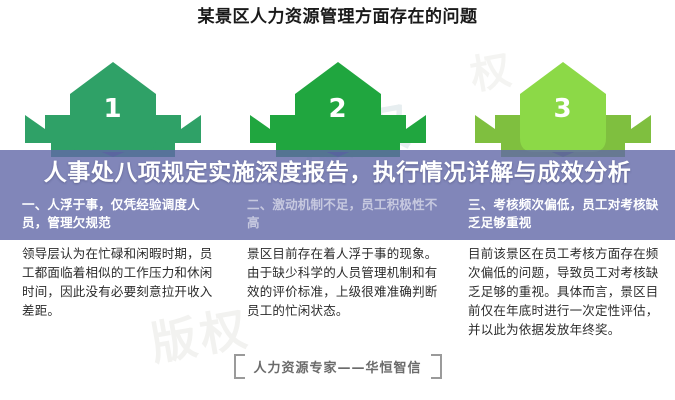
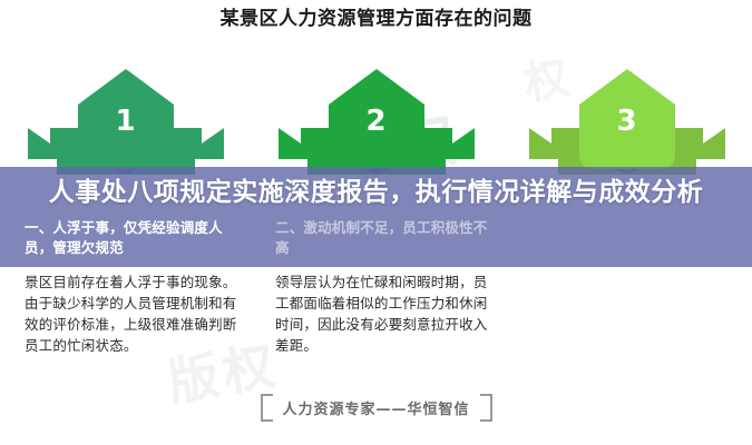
  某景区人力资源管理方面存在的问题
  1
  2
  3
  人事处八项规定实施深度报告，执行情况详解与成效分析
  一、人浮于事，仅凭经验调度人员，管理欠规范
- 领导层认为在忙碌和闲暇时期，员工都面临着相似的工作压力和休闲时间，因此没有必要刻意拉开收入差距。
+ 景区目前存在着人浮于事的现象。由于缺少科学的人员管理机制和有效的评价标准，上级很难准确判断员工的忙闲状态。
  二、激动机制不足，员工积极性不高
- 景区目前存在着人浮于事的现象。由于缺少科学的人员管理机制和有效的评价标准，上级很难准确判断员工的忙闲状态。
+ 领导层认为在忙碌和闲暇时期，员工都面临着相似的工作压力和休闲时间，因此没有必要刻意拉开收入差距。
- 三、考核频次偏低，员工对考核缺乏足够重视
- 目前该景区在员工考核方面存在频次偏低的问题，导致员工对考核缺乏足够的重视。具体而言，景区目前仅在年底时进行一次定性评估，并以此为依据发放年终奖。
  人力资源专家——华恒智信
